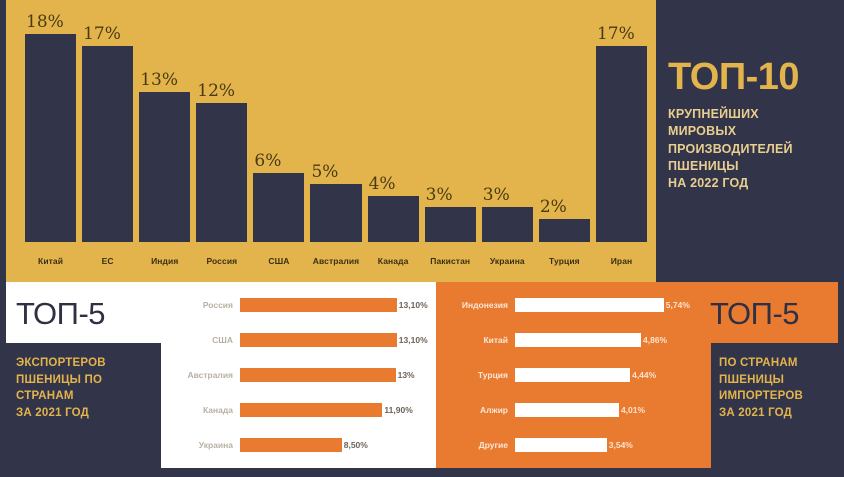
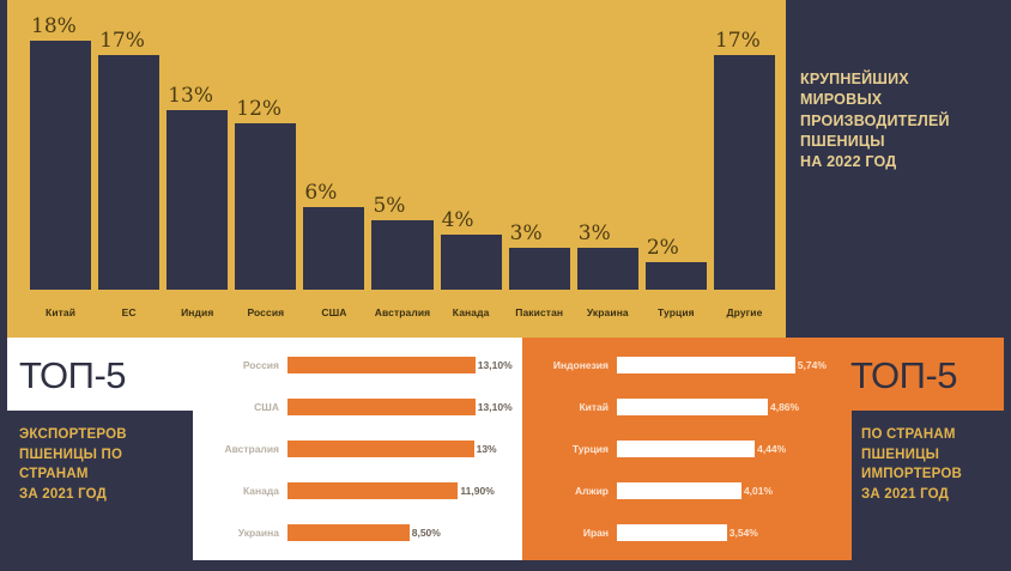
  18%
  17%
  13%
  12%
  6%
  5%
  4%
  3%
  3%
  2%
  17%
  Китай
  ЕС
  Индия
  Россия
  США
  Австралия
  Канада
  Пакистан
  Украина
  Турция
- Иран
+ Другие
- ТОП-10
  КРУПНЕЙШИХ
  МИРОВЫХ
  ПРОИЗВОДИТЕЛЕЙ
  ПШЕНИЦЫ
  НА 2022 ГОД
  ТОП-5
  ЭКСПОРТЕРОВ
  ПШЕНИЦЫ ПО
  СТРАНАМ
  ЗА 2021 ГОД
  Россия
  13,10%
  США
  13,10%
  Австралия
  13%
  Канада
  11,90%
  Украина
  8,50%
  Индонезия
  5,74%
  Китай
  4,86%
  Турция
  4,44%
  Алжир
  4,01%
- Другие
+ Иран
  3,54%
  ТОП-5
  ПО СТРАНАМ
  ПШЕНИЦЫ
  ИМПОРТЕРОВ
  ЗА 2021 ГОД
